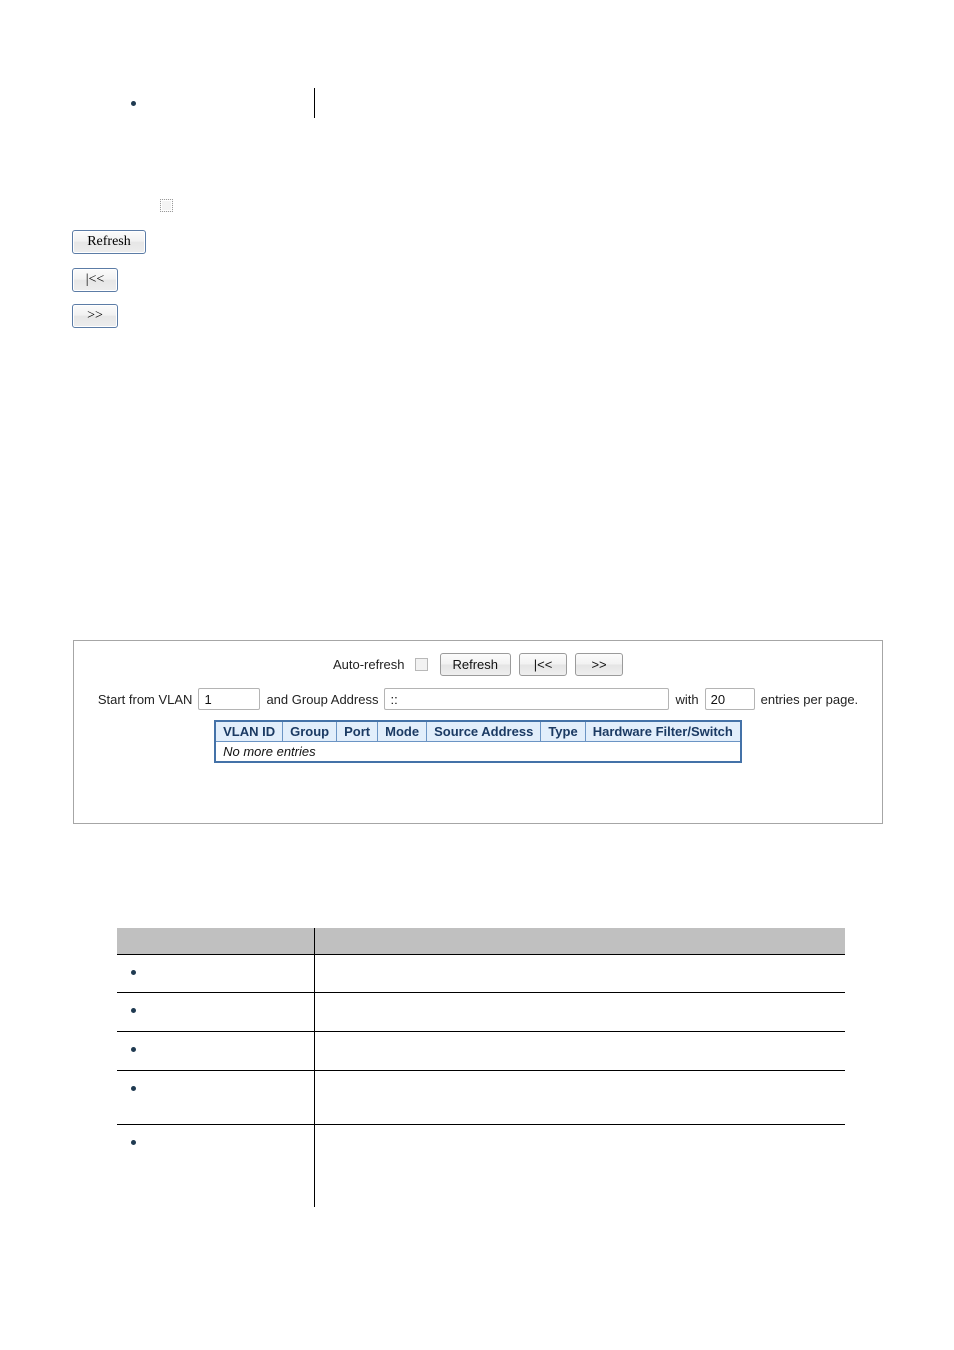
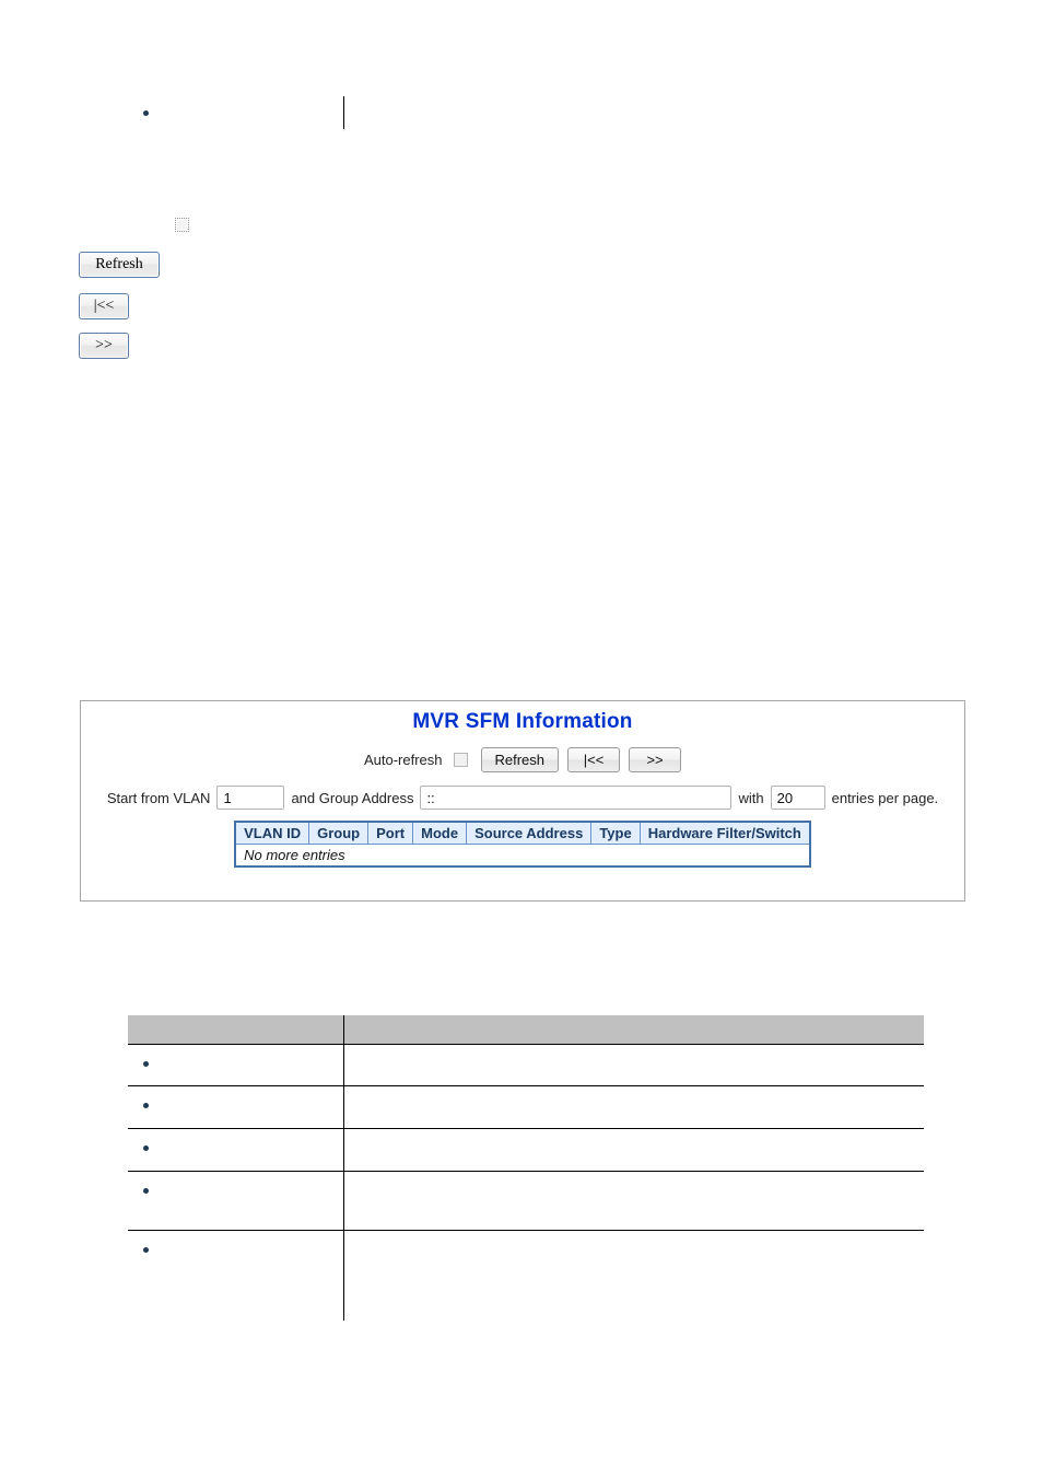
  Refresh
  |<<
  >>
+ MVR SFM Information
  Auto-refresh
  Refresh
  |<<
  >>
  Start from VLAN
  1
  and Group Address
  ::
  with
  20
  entries per page.
  VLAN ID	Group	Port	Mode	Source Address	Type	Hardware Filter/Switch
  No more entries
